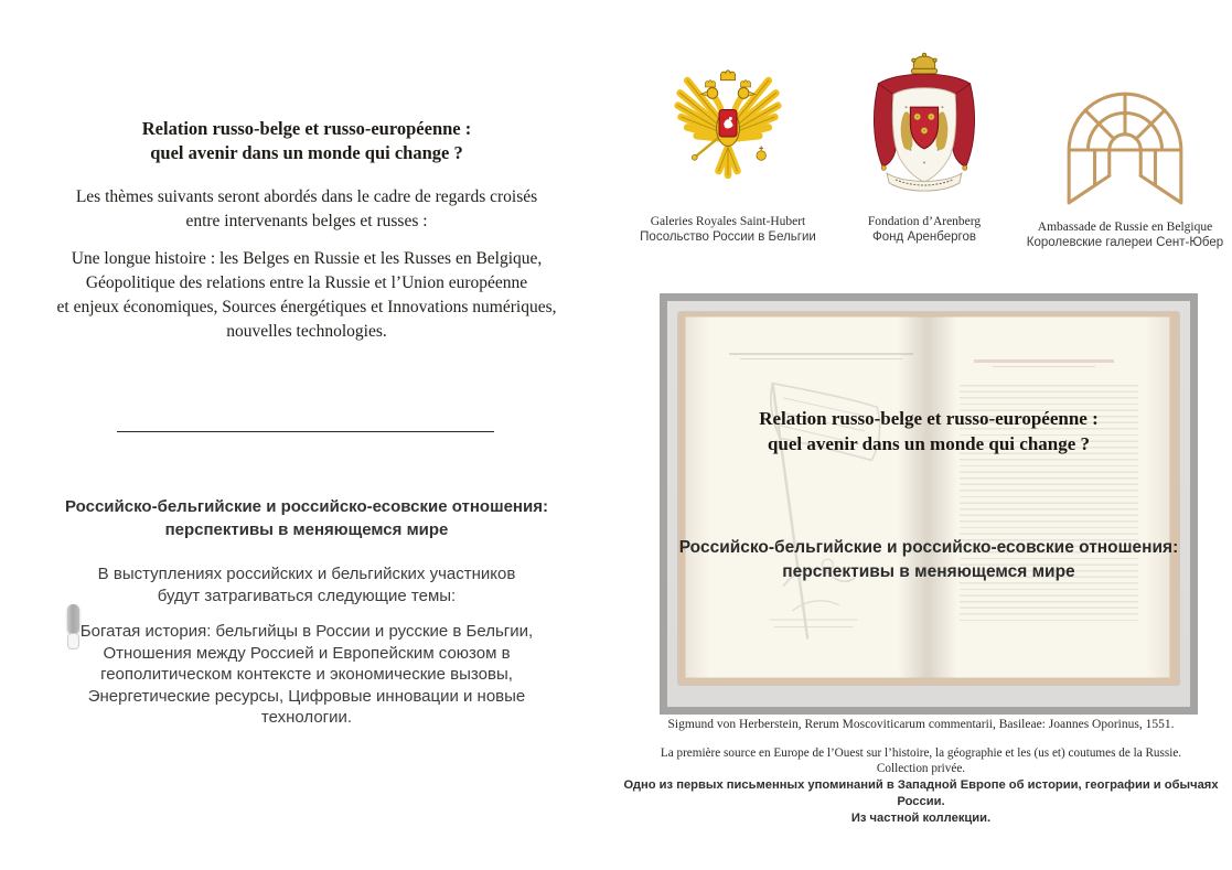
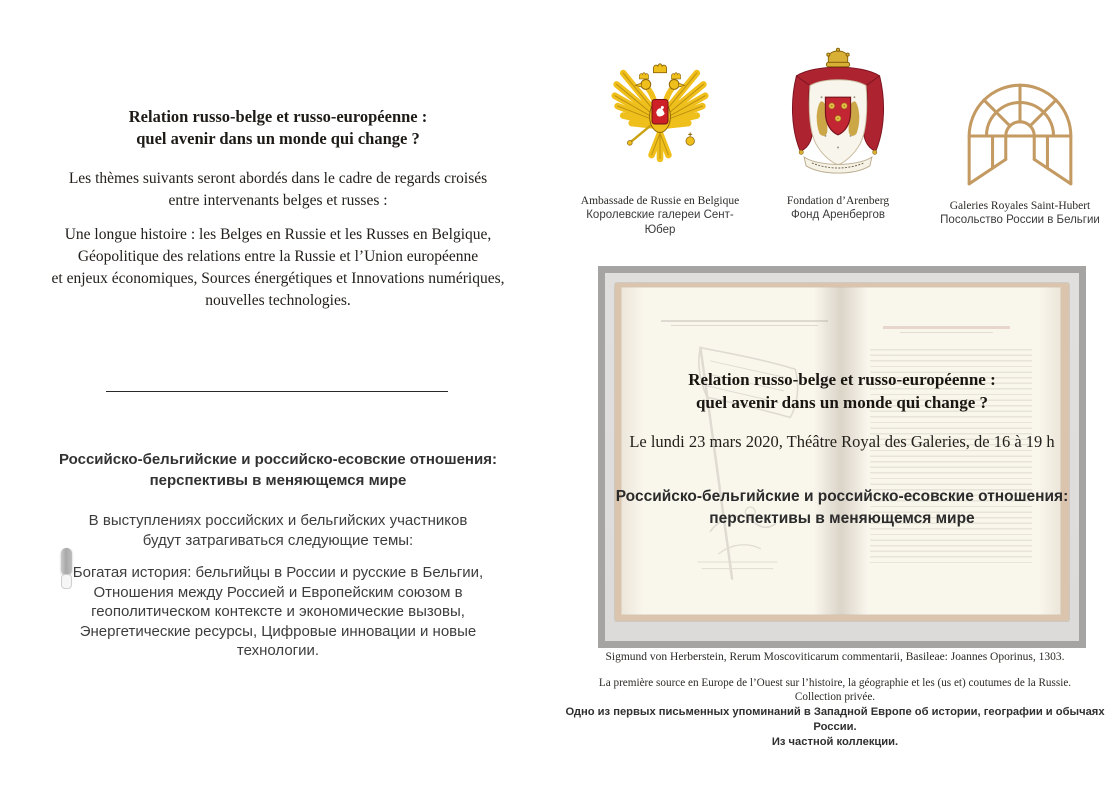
  Relation russo-belge et russo-européenne :
  quel avenir dans un monde qui change ?
  Les thèmes suivants seront abordés dans le cadre de regards croisés
  entre intervenants belges et russes :
  Une longue histoire : les Belges en Russie et les Russes en Belgique,
  Géopolitique des relations entre la Russie et l’Union européenne
  et enjeux économiques, Sources énergétiques et Innovations numériques,
  nouvelles technologies.
  Российско-бельгийские и российско-есовские отношения:
  перспективы в меняющемся мире
  В выступлениях российских и бельгийских участников
  будут затрагиваться следующие темы:
  Богатая история: бельгийцы в России и русские в Бельгии,
  Отношения между Россией и Европейским союзом в
  геополитическом контексте и экономические вызовы,
  Энергетические ресурсы, Цифровые инновации и новые
  технологии.
- Galeries Royales Saint-Hubert
+ Ambassade de Russie en Belgique
- Посольство России в Бельгии
+ Королевские галереи Сент-Юбер
  Fondation d’Arenberg
  Фонд Аренбергов
- Ambassade de Russie en Belgique
+ Galeries Royales Saint-Hubert
- Королевские галереи Сент-Юбер
+ Посольство России в Бельгии
  Relation russo-belge et russo-européenne :
  quel avenir dans un monde qui change ?
+ Le lundi 23 mars 2020, Théâtre Royal des Galeries, de 16 à 19 h
  Российско-бельгийские и российско-есовские отношения:
  перспективы в меняющемся мире
- Sigmund von Herberstein, Rerum Moscoviticarum commentarii, Basileae: Joannes Oporinus, 1551.
+ Sigmund von Herberstein, Rerum Moscoviticarum commentarii, Basileae: Joannes Oporinus, 1303.
  La première source en Europe de l’Ouest sur l’histoire, la géographie et les (us et) coutumes de la Russie.
  Collection privée.
  Одно из первых письменных упоминаний в Западной Европе об истории, географии и обычаях России.
  Из частной коллекции.
